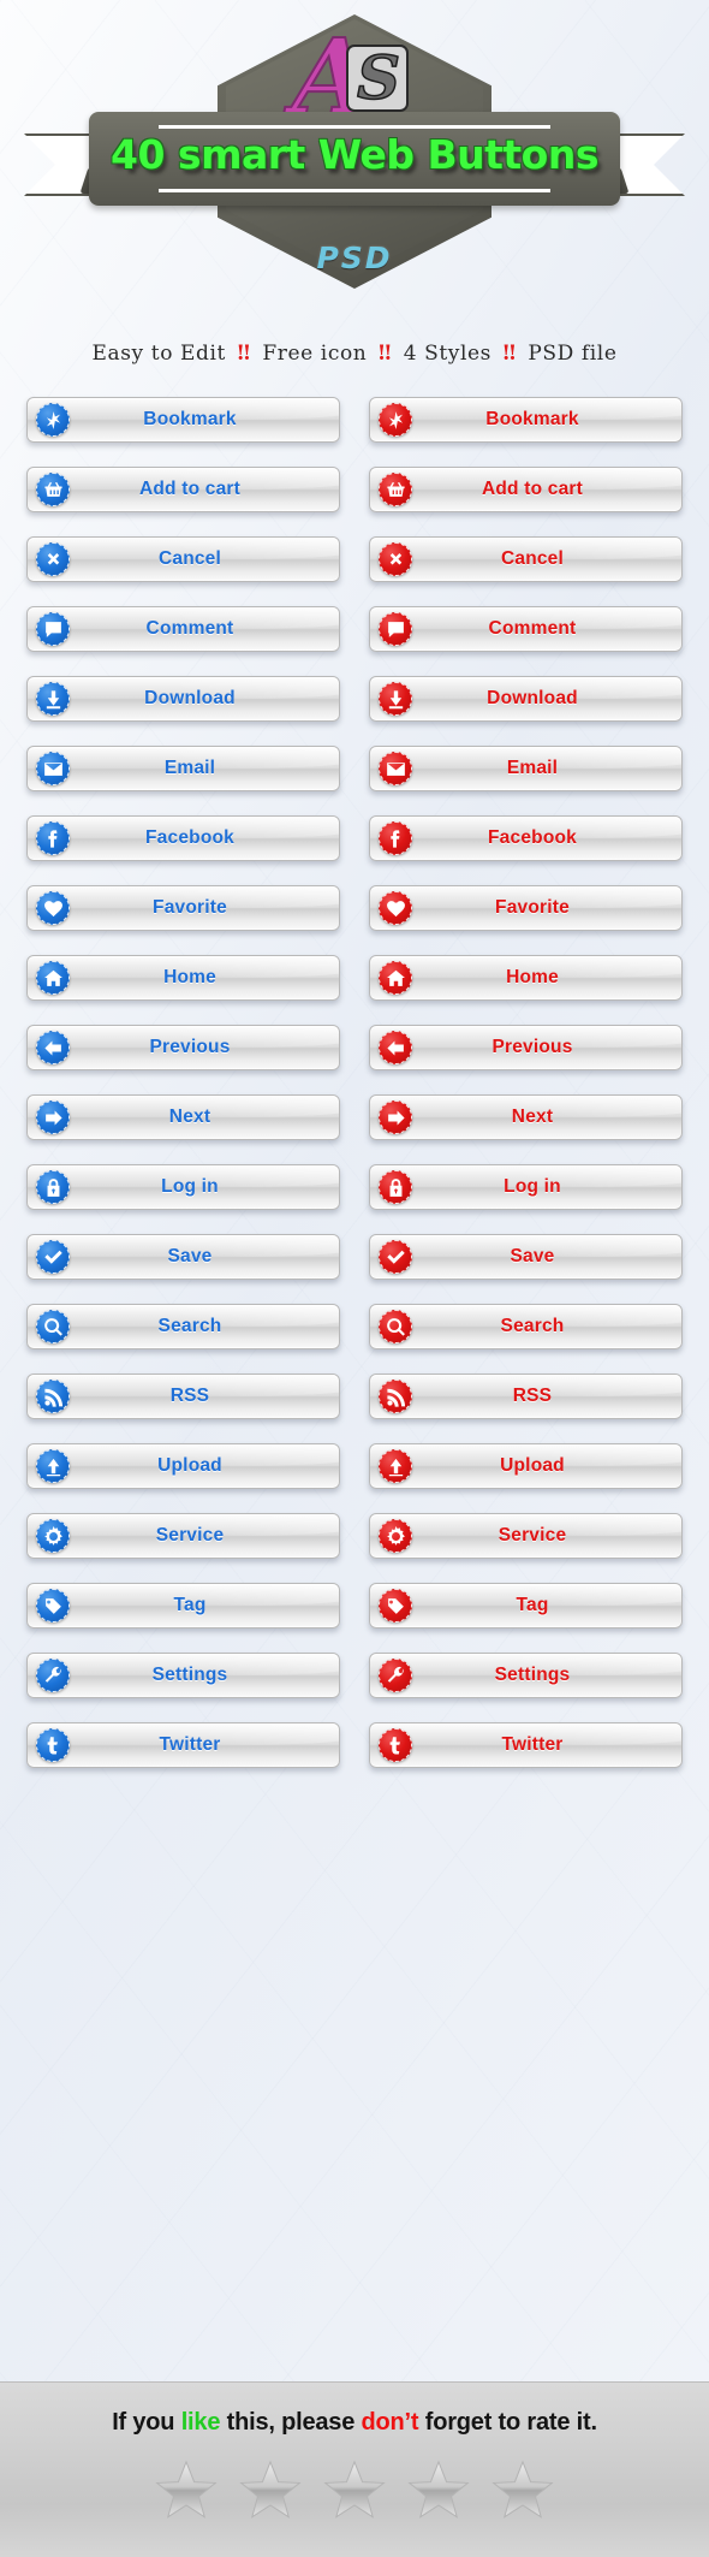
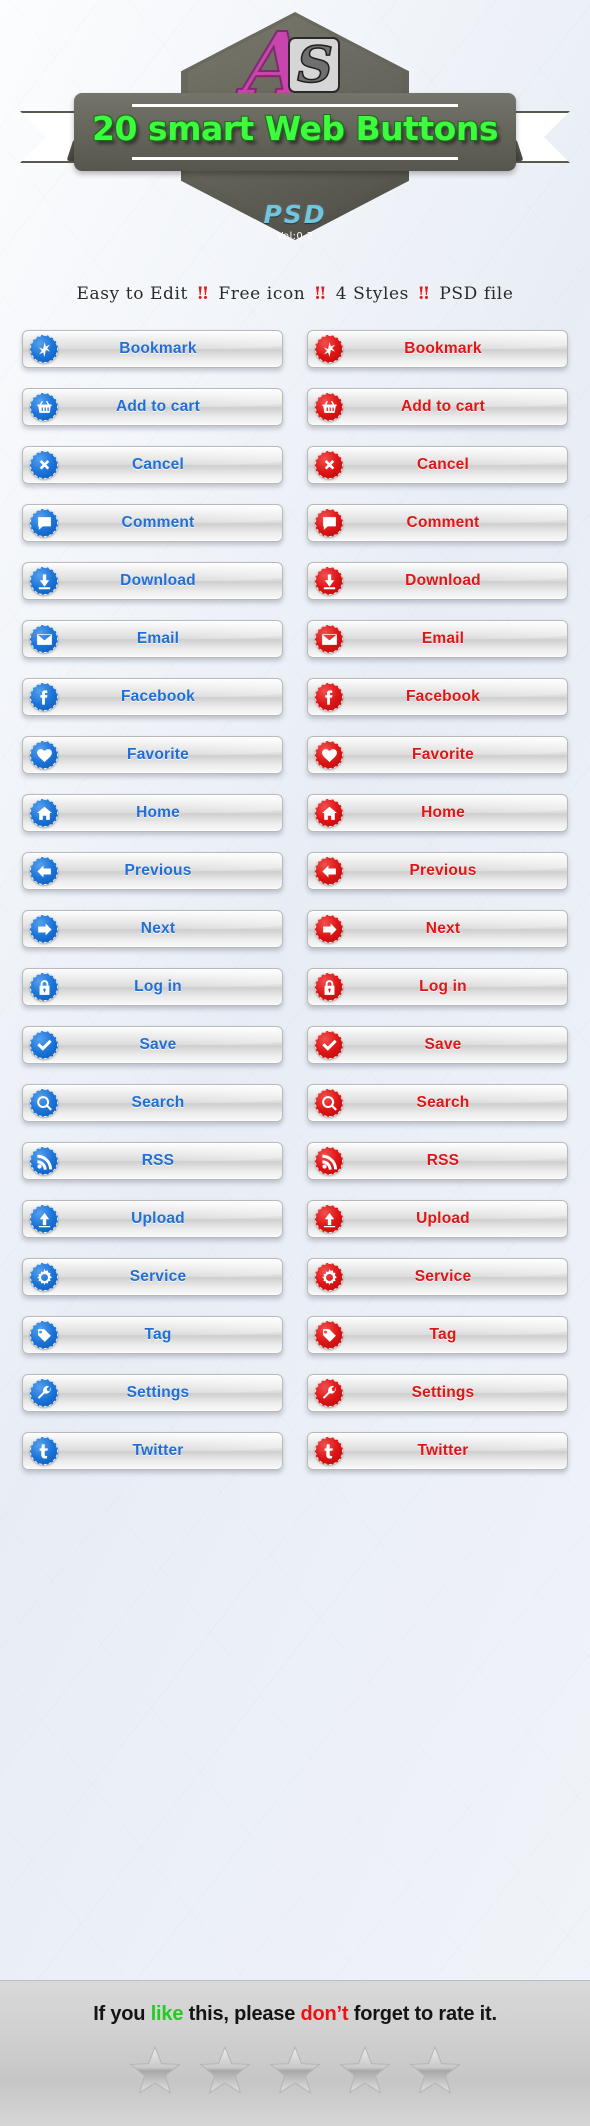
  A
  S
- 40 smart Web Buttons
+ 20 smart Web Buttons
  PSD
+ Vol:0.2
  Easy to Edit ‼ Free icon ‼ 4 Styles ‼ PSD file
  Bookmark
  Bookmark
  Add to cart
  Add to cart
  Cancel
  Cancel
  Comment
  Comment
  Download
  Download
  Email
  Email
  Facebook
  Facebook
  Favorite
  Favorite
  Home
  Home
  Previous
  Previous
  Next
  Next
  Log in
  Log in
  Save
  Save
  Search
  Search
  RSS
  RSS
  Upload
  Upload
  Service
  Service
  Tag
  Tag
  Settings
  Settings
  Twitter
  Twitter
  If you like this, please don’t forget to rate it.
